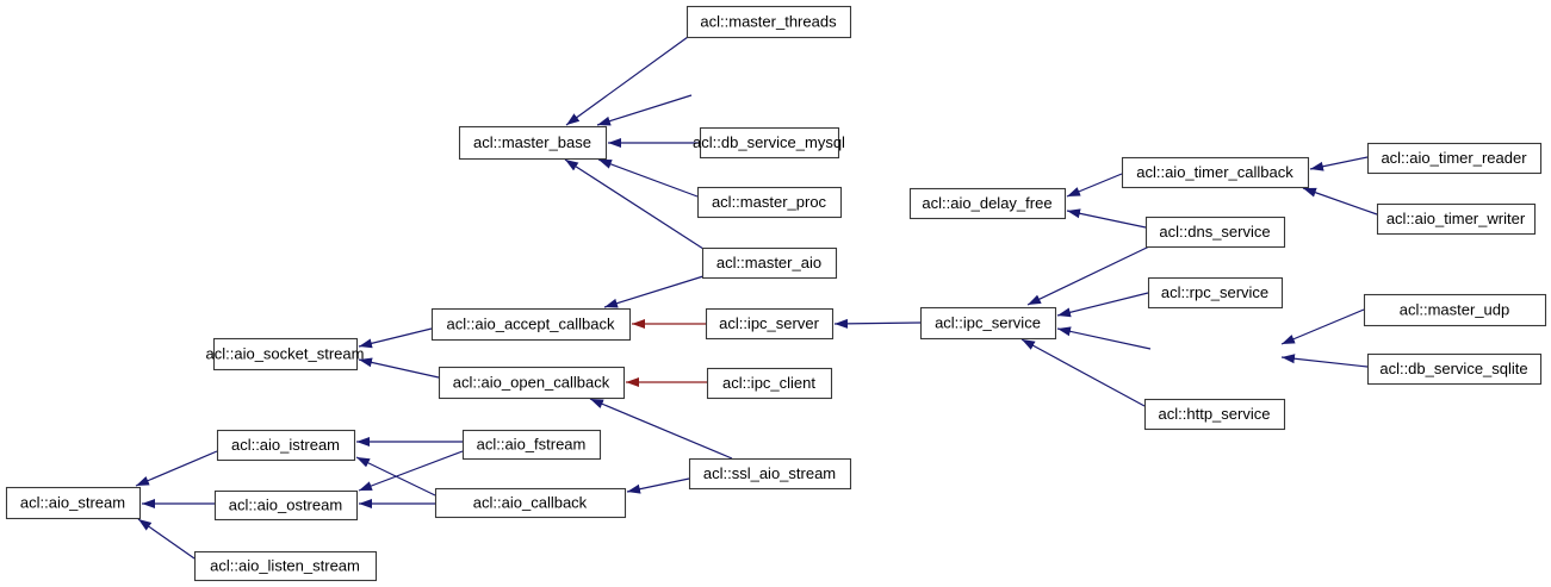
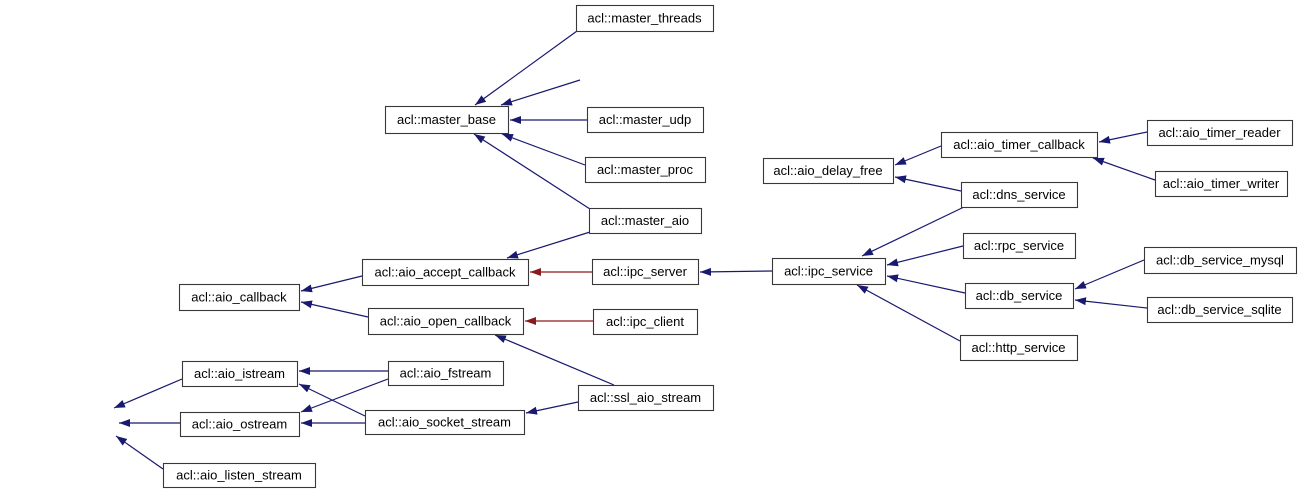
  acl::master_threads
  acl::master_base
- acl::db_service_mysql
+ acl::master_udp
  acl::master_proc
  acl::master_aio
  acl::aio_accept_callback
  acl::ipc_server
- acl::aio_socket_stream
+ acl::aio_callback
  acl::aio_open_callback
  acl::ipc_client
  acl::aio_delay_free
  acl::aio_timer_callback
  acl::dns_service
  acl::rpc_service
  acl::ipc_service
+ acl::db_service
  acl::http_service
  acl::aio_timer_reader
  acl::aio_timer_writer
- acl::master_udp
+ acl::db_service_mysql
  acl::db_service_sqlite
  acl::aio_istream
  acl::aio_fstream
  acl::ssl_aio_stream
- acl::aio_stream
  acl::aio_ostream
- acl::aio_callback
+ acl::aio_socket_stream
  acl::aio_listen_stream
